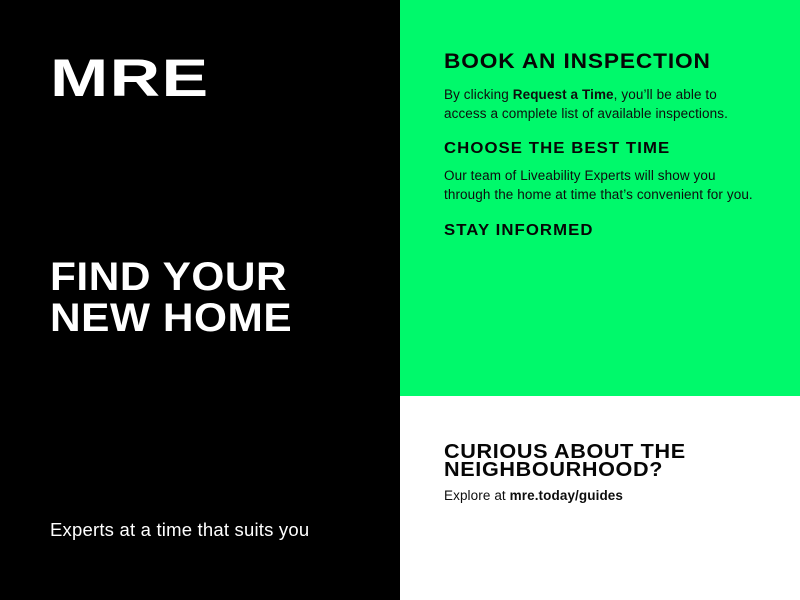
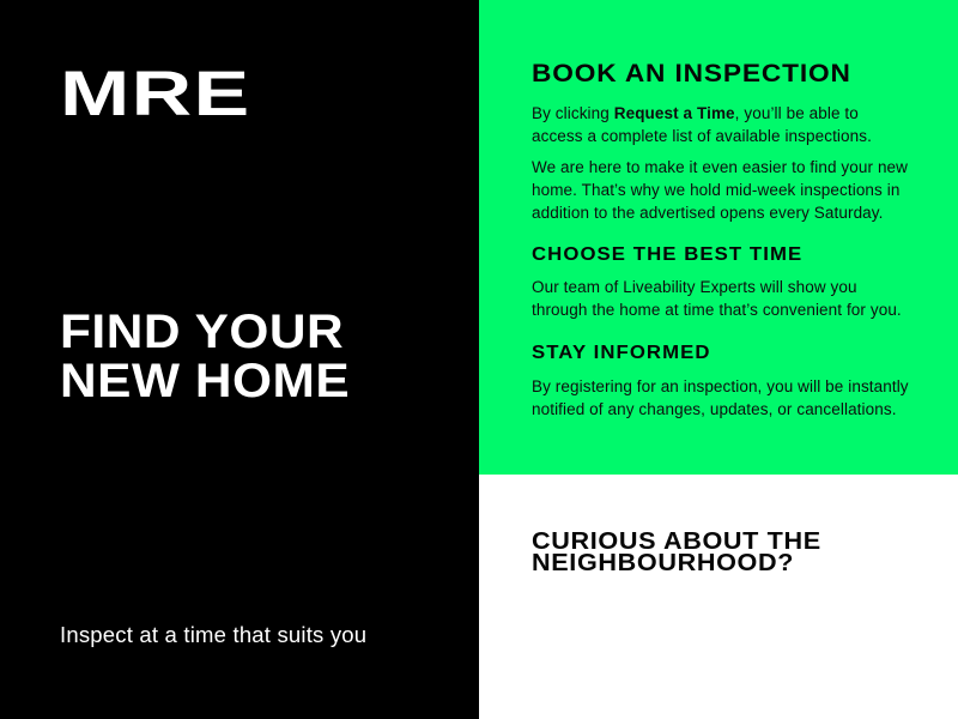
  MRE
  FIND YOUR
  NEW HOME
- Experts at a time that suits you
+ Inspect at a time that suits you
  BOOK AN INSPECTION
  By clicking Request a Time, you’ll be able to
  access a complete list of available inspections.
+ We are here to make it even easier to find your new
+ home. That’s why we hold mid-week inspections in
+ addition to the advertised opens every Saturday.
  CHOOSE THE BEST TIME
  Our team of Liveability Experts will show you
  through the home at time that’s convenient for you.
  STAY INFORMED
+ By registering for an inspection, you will be instantly
+ notified of any changes, updates, or cancellations.
  CURIOUS ABOUT THE
  NEIGHBOURHOOD?
- Explore at mre.today/guides
